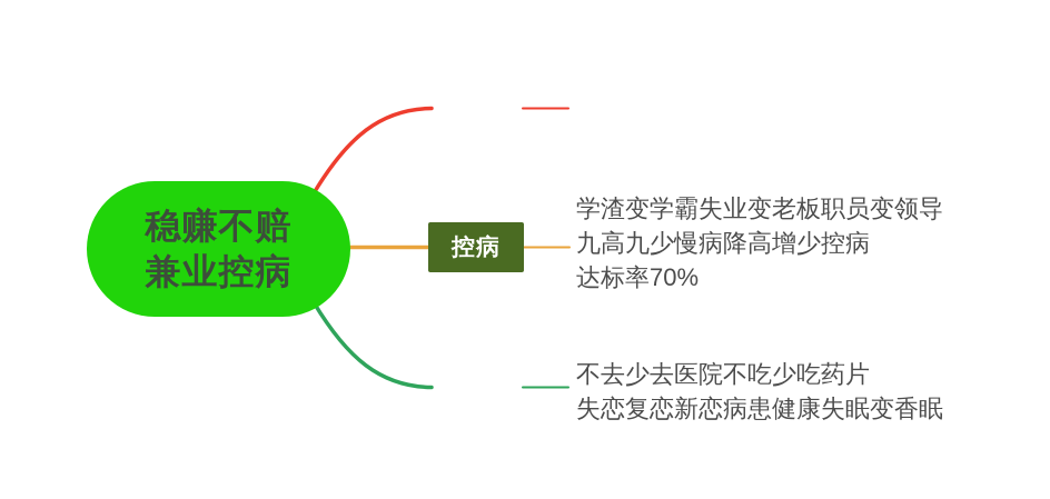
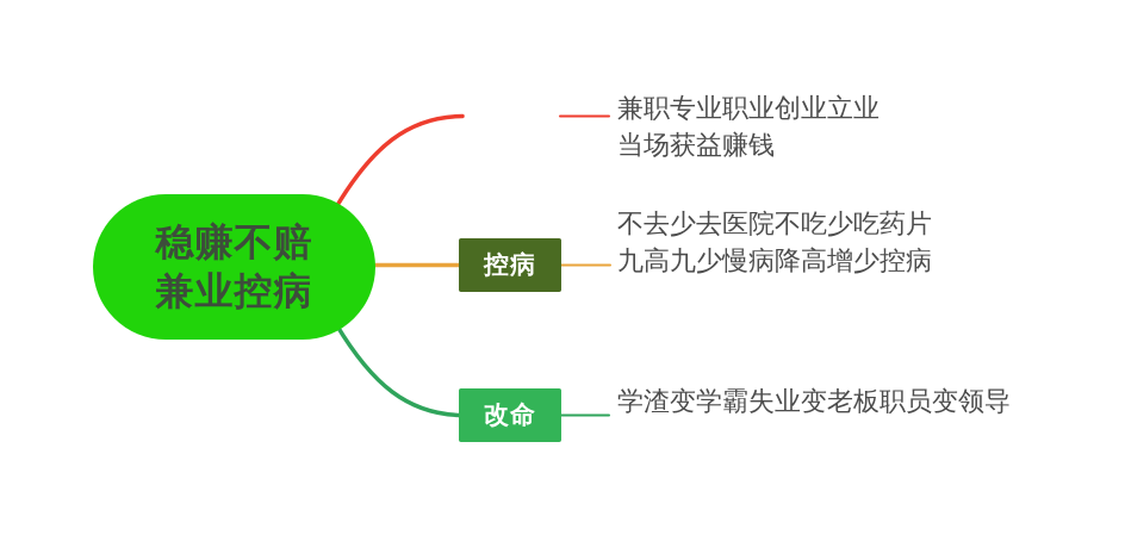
  稳赚不赔
  兼业控病
  控病
+ 改命
+ 兼职专业职业创业立业
+ 当场获益赚钱
- 学渣变学霸失业变老板职员变领导
+ 不去少去医院不吃少吃药片
  九高九少慢病降高增少控病
- 达标率70%
- 不去少去医院不吃少吃药片
+ 学渣变学霸失业变老板职员变领导
- 失恋复恋新恋病患健康失眠变香眠
